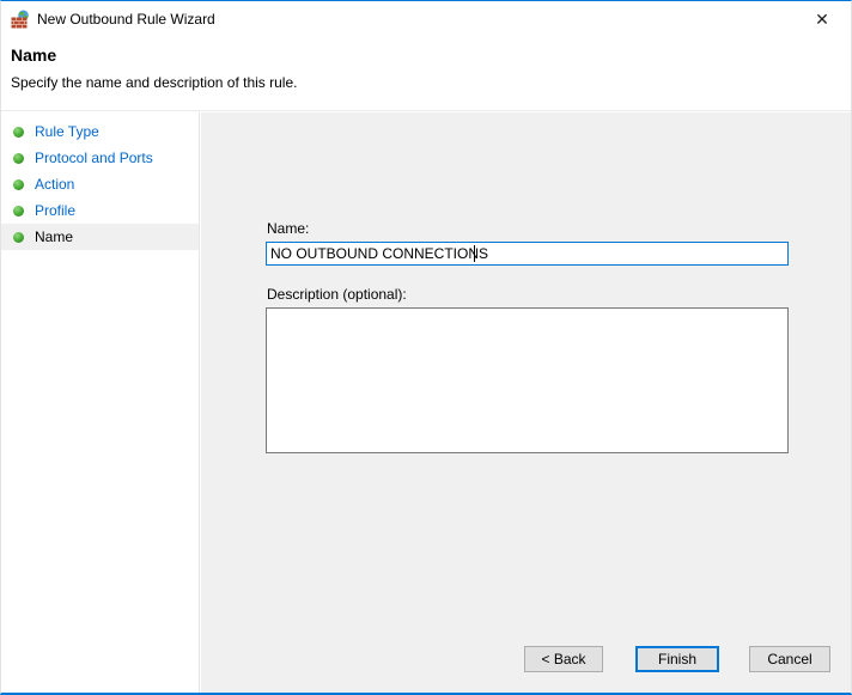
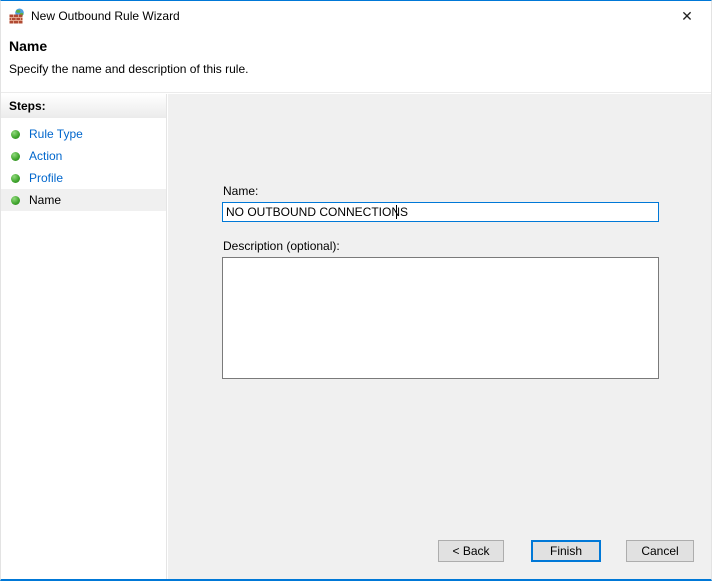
  New Outbound Rule Wizard
  ✕
  Name
  Specify the name and description of this rule.
+ Steps:
  Rule Type
- Protocol and Ports
  Action
  Profile
  Name
  Name:
  NO OUTBOUND CONNECTIOS
  Description (optional):
  < Back
  Finish
  Cancel
